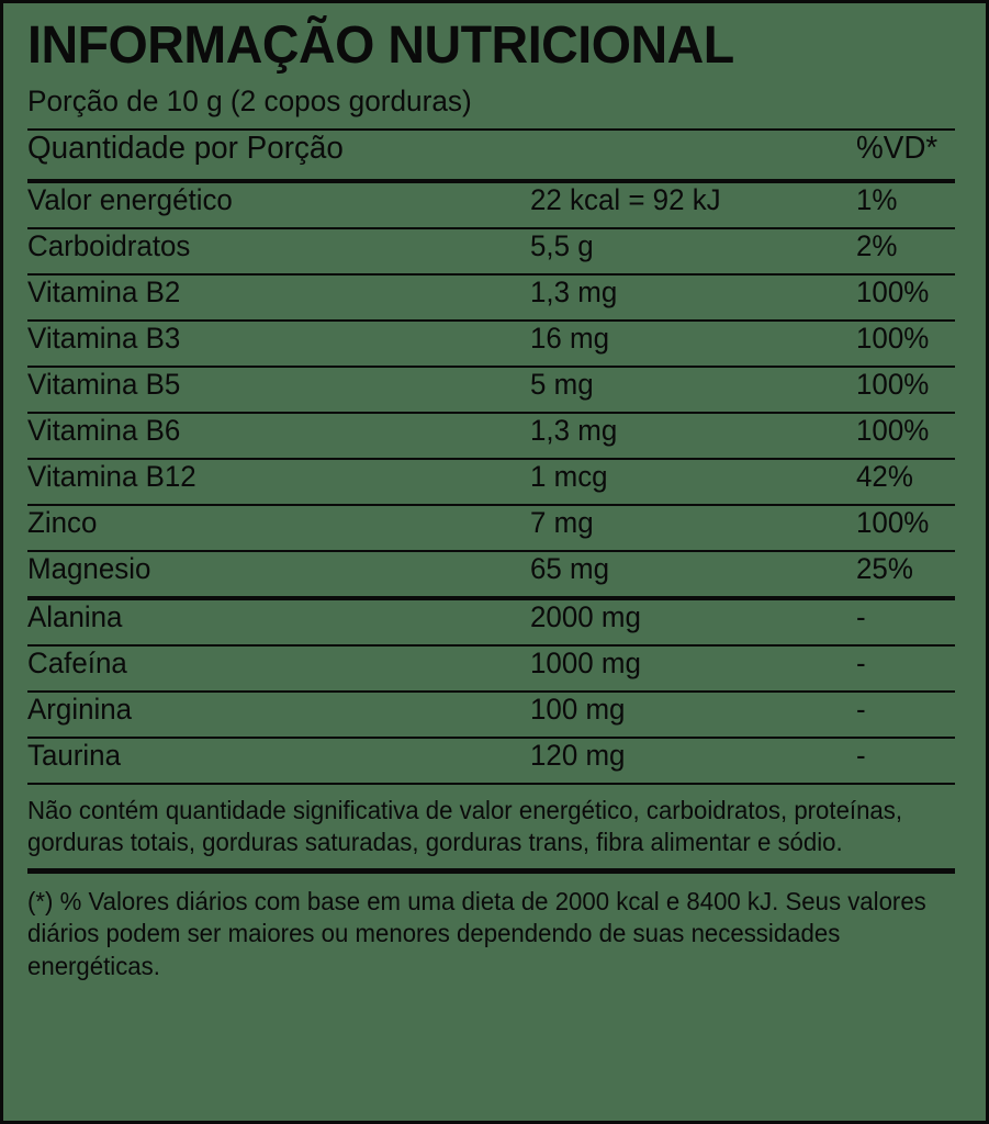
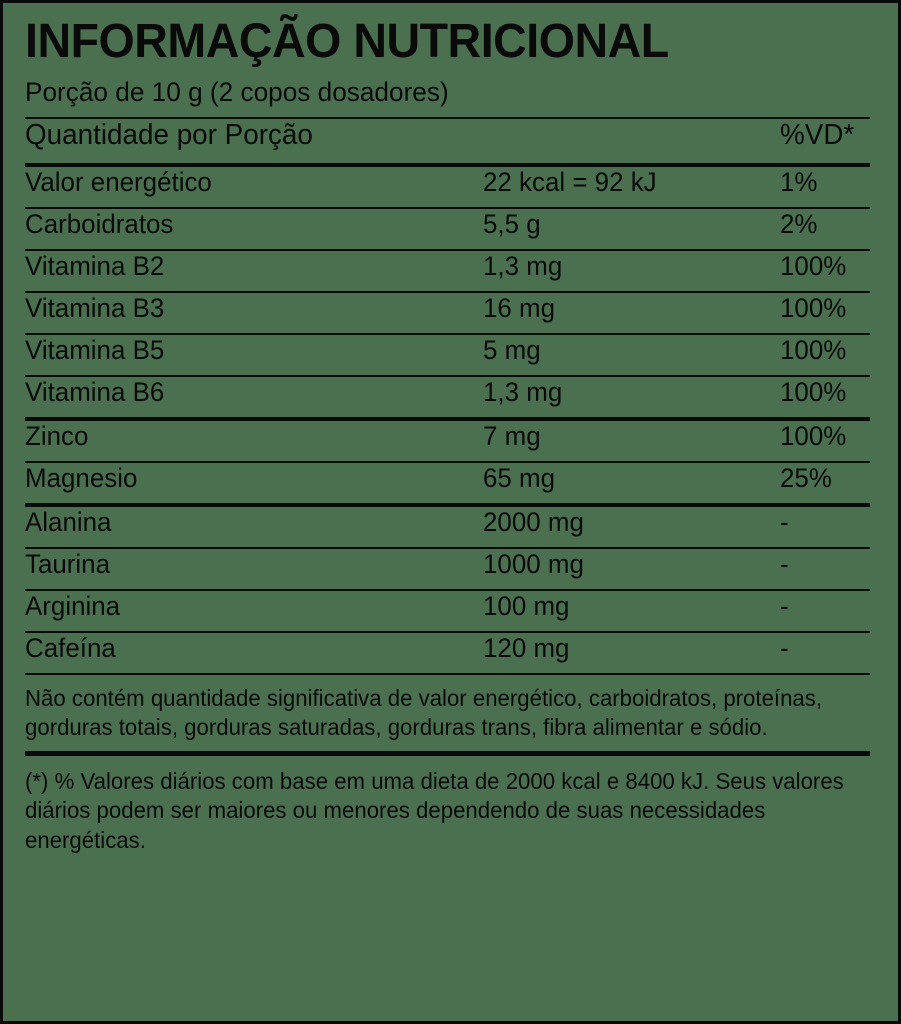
  INFORMAÇÃO NUTRICIONAL
- Porção de 10 g (2 copos gorduras)
+ Porção de 10 g (2 copos dosadores)
  Quantidade por Porção
  %VD*
  Valor energético
  22 kcal = 92 kJ
  1%
  Carboidratos
  5,5 g
  2%
  Vitamina B2
  1,3 mg
  100%
  Vitamina B3
  16 mg
  100%
  Vitamina B5
  5 mg
  100%
  Vitamina B6
  1,3 mg
  100%
- Vitamina B12
- 1 mcg
- 42%
  Zinco
  7 mg
  100%
  Magnesio
  65 mg
  25%
  Alanina
  2000 mg
  -
- Cafeína
+ Taurina
  1000 mg
  -
  Arginina
  100 mg
  -
- Taurina
+ Cafeína
  120 mg
  -
  Não contém quantidade significativa de valor energético, carboidratos, proteínas, gorduras totais, gorduras saturadas, gorduras trans, fibra alimentar e sódio.
  (*) % Valores diários com base em uma dieta de 2000 kcal e 8400 kJ. Seus valores diários podem ser maiores ou menores dependendo de suas necessidades energéticas.
